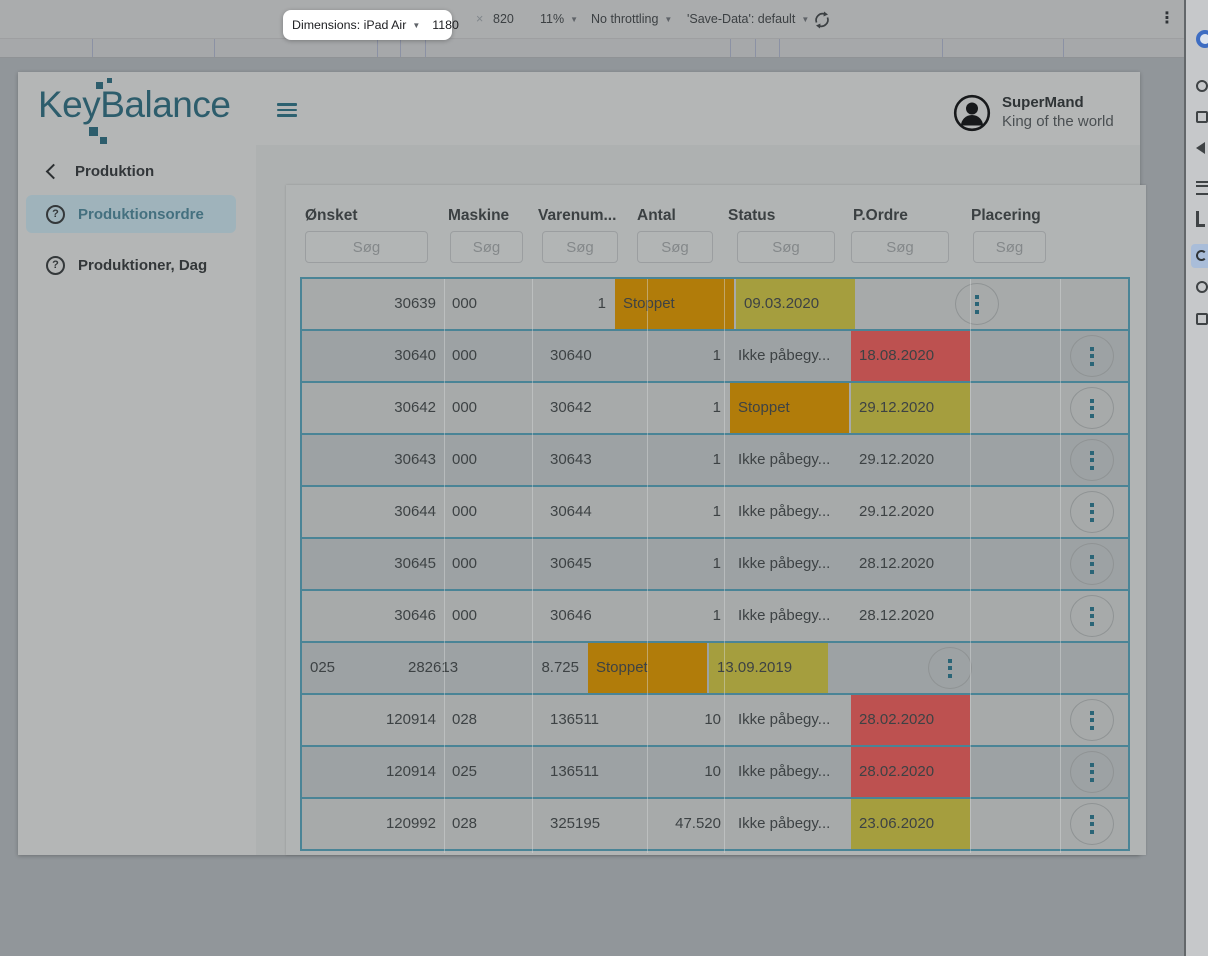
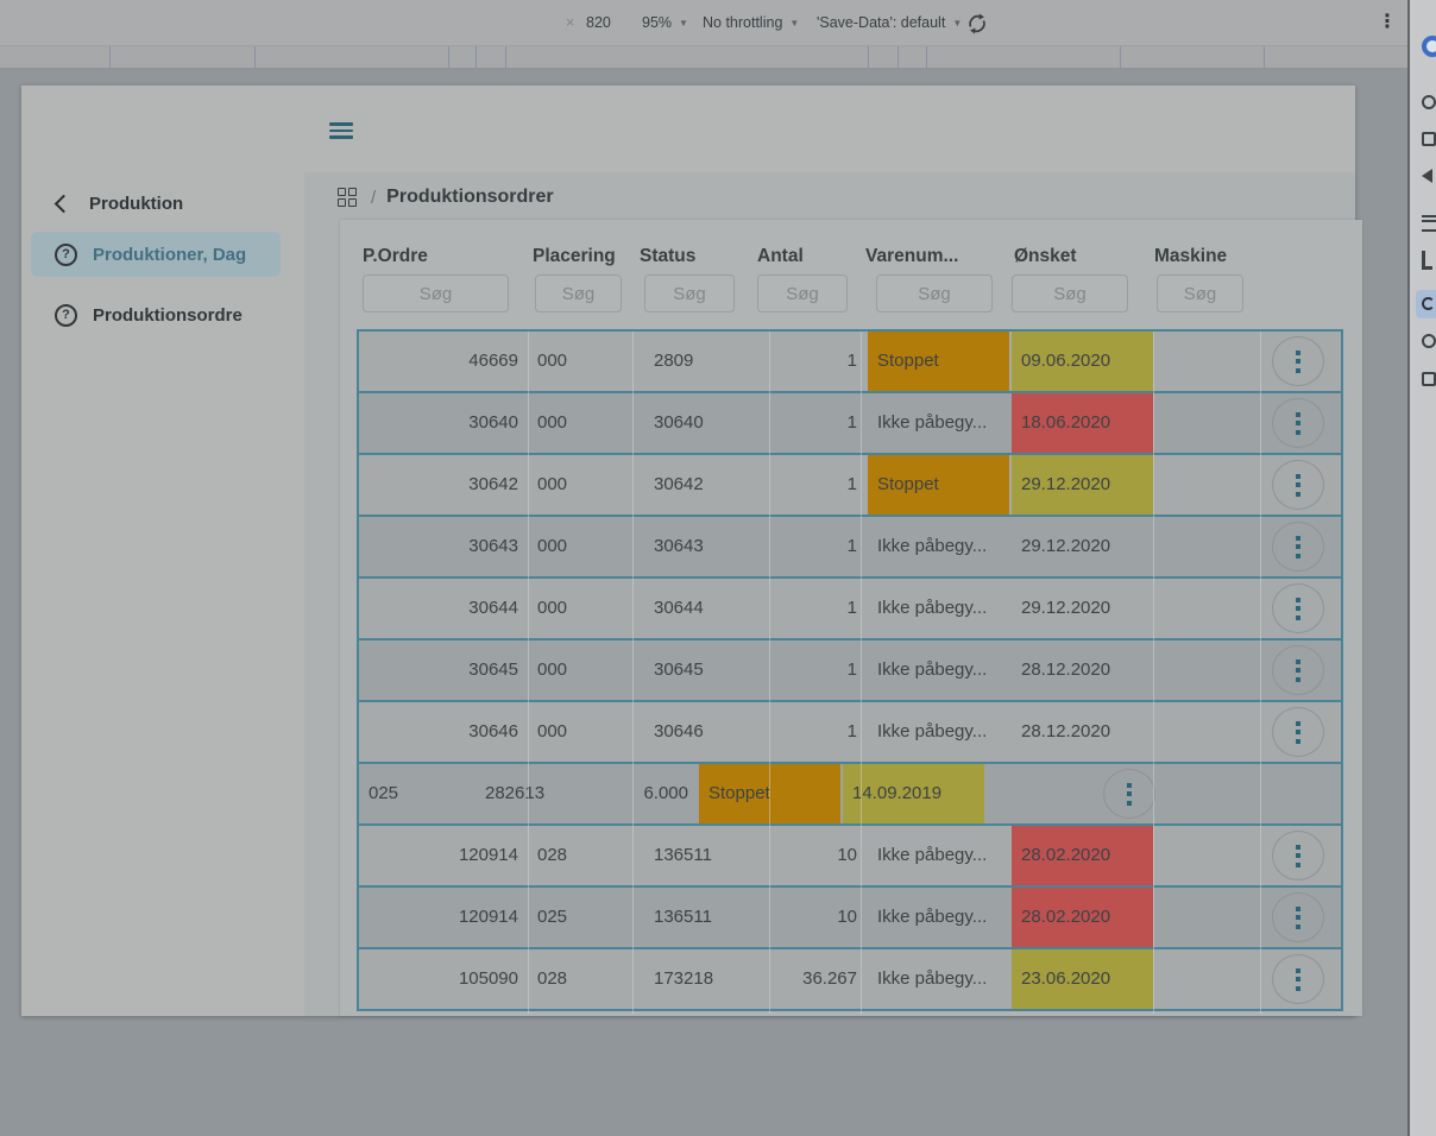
  ×
  820
- 11% ▼
+ 95% ▼
  No throttling ▼
  'Save-Data': default ▼
  ⋮
- Dimensions: iPad Air
- ▼
- 1180
- KeyBalance
- SuperMand
- King of the world
  Produktion
  ?
- Produktionsordre
+ Produktioner, Dag
  ?
- Produktioner, Dag
+ Produktionsordre
+ /
+ Produktionsordrer
- 30639
+ 46669
  000
+ 2809
  1
  Stoppet
- 09.03.2020
+ 09.06.2020
  30640
  000
  30640
  1
  Ikke påbegy...
- 18.08.2020
+ 18.06.2020
  30642
  000
  30642
  1
  Stoppet
  29.12.2020
  30643
  000
  30643
  1
  Ikke påbegy...
  29.12.2020
  30644
  000
  30644
  1
  Ikke påbegy...
  29.12.2020
  30645
  000
  30645
  1
  Ikke påbegy...
  28.12.2020
  30646
  000
  30646
  1
  Ikke påbegy...
  28.12.2020
  025
  282613
- 8.725
+ 6.000
  Stoppet
- 13.09.2019
+ 14.09.2019
  120914
  028
  136511
  10
  Ikke påbegy...
  28.02.2020
  120914
  025
  136511
  10
  Ikke påbegy...
  28.02.2020
- 120992
+ 105090
  028
- 325195
+ 173218
- 47.520
+ 36.267
  Ikke påbegy...
  23.06.2020
- Ønsket
+ P.Ordre
  Søg
- Maskine
+ Placering
  Søg
- Varenum...
+ Status
  Søg
  Antal
  Søg
- Status
+ Varenum...
  Søg
- P.Ordre
+ Ønsket
  Søg
- Placering
+ Maskine
  Søg
